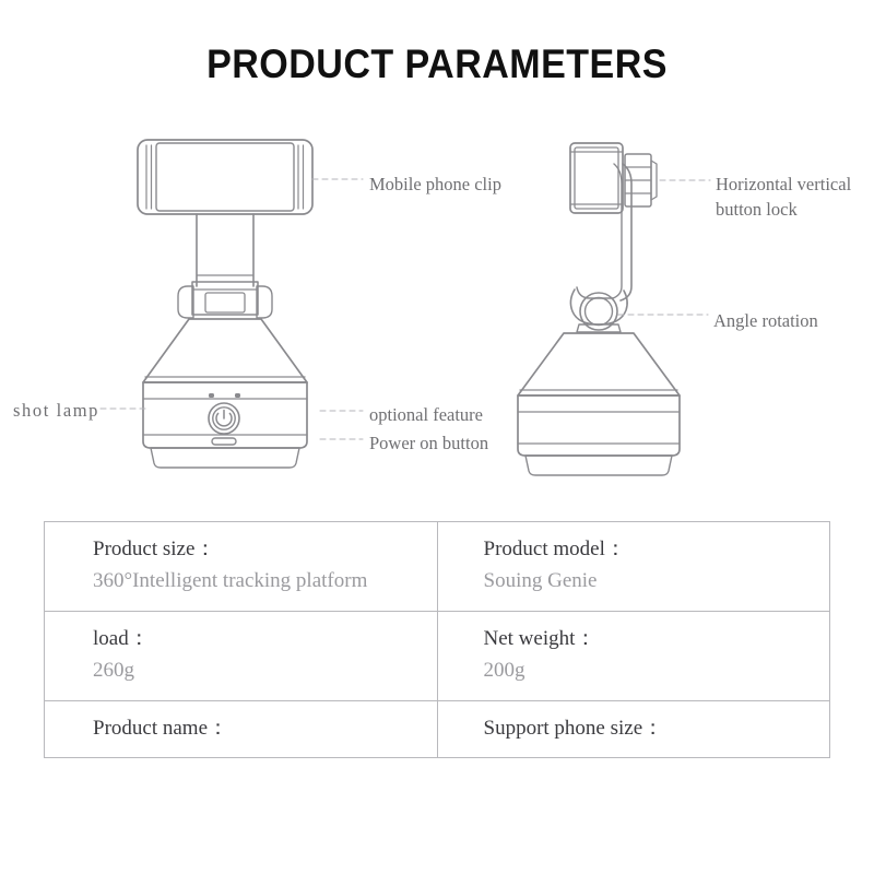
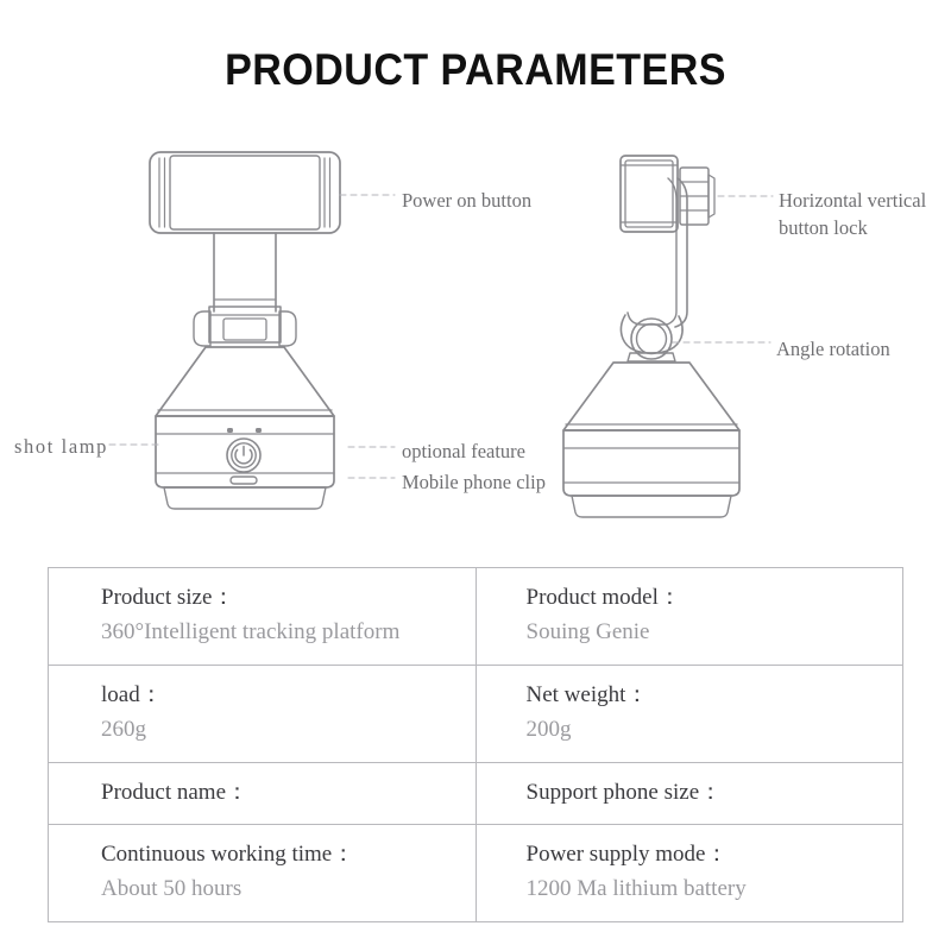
  PRODUCT PARAMETERS
- Mobile phone clip
+ Power on button
  Horizontal vertical
  button lock
  Angle rotation
  shot lamp
  optional feature
- Power on button
+ Mobile phone clip
  Product size： 360°Intelligent tracking platform	Product model： Souing Genie
  load： 260g	Net weight： 200g
  Product name：	Support phone size：
+ Continuous working time： About 50 hours	Power supply mode： 1200 Ma lithium battery
